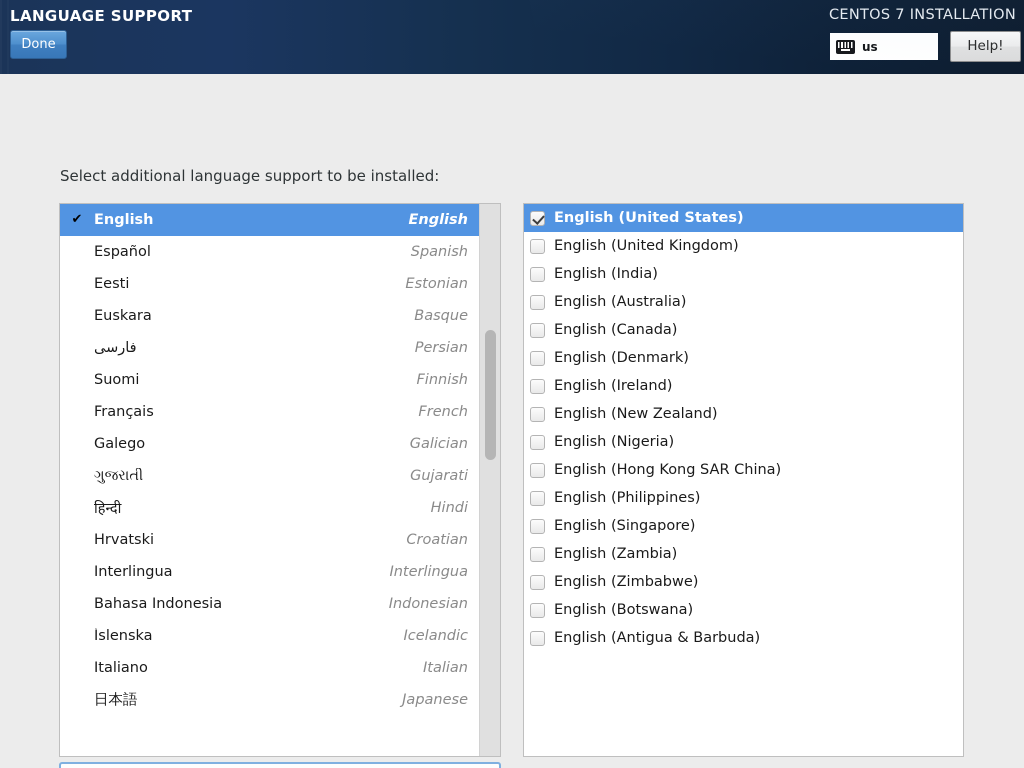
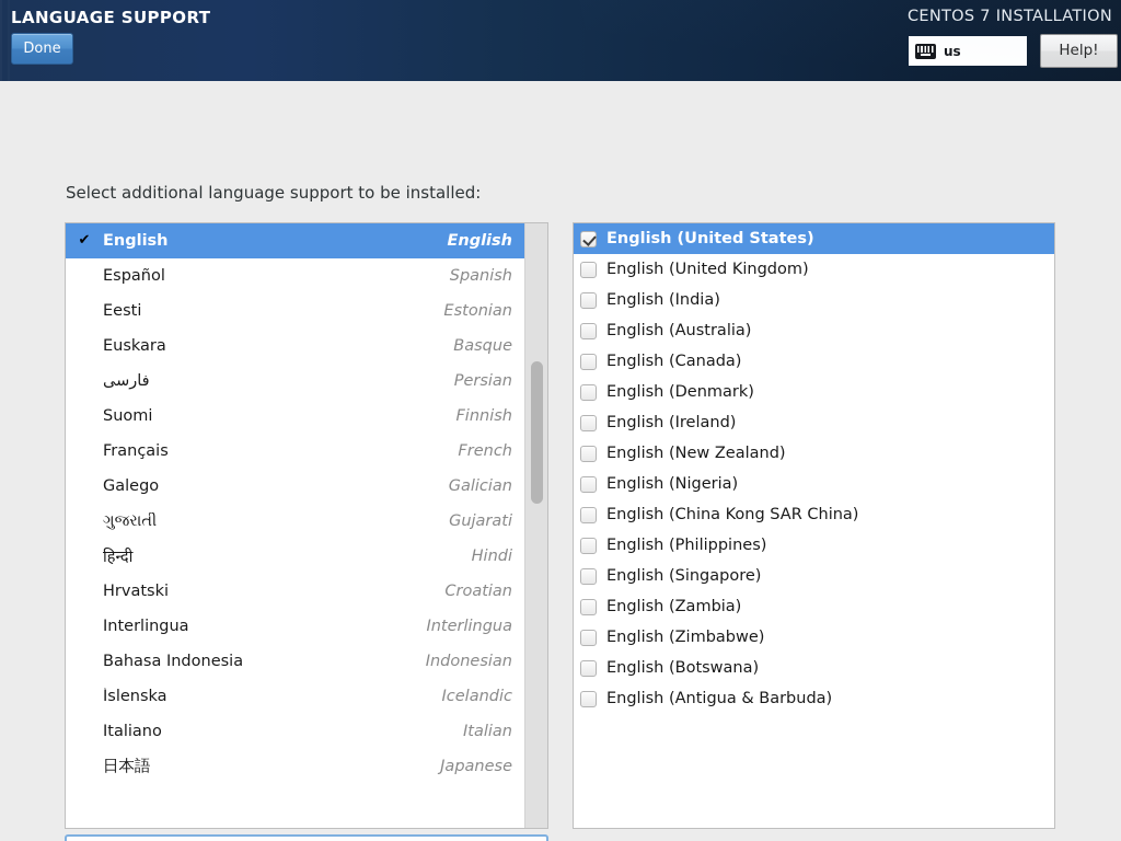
  LANGUAGE SUPPORT
  Done
  Select additional language support to be installed:
  ✔
  English
  English
  Español
  Spanish
  Eesti
  Estonian
  Euskara
  Basque
  فارسی
  Persian
  Suomi
  Finnish
  Français
  French
  Galego
  Galician
  ગુજરાતી
  Gujarati
  हिन्दी
  Hindi
  Hrvatski
  Croatian
  Interlingua
  Interlingua
  Bahasa Indonesia
  Indonesian
  Íslenska
  Icelandic
  Italiano
  Italian
  日本語
  Japanese
  English (United States)
  English (United Kingdom)
  English (India)
  English (Australia)
  English (Canada)
  English (Denmark)
  English (Ireland)
  English (New Zealand)
  English (Nigeria)
- English (Hong Kong SAR China)
+ English (China Kong SAR China)
  English (Philippines)
  English (Singapore)
  English (Zambia)
  English (Zimbabwe)
  English (Botswana)
  English (Antigua & Barbuda)
